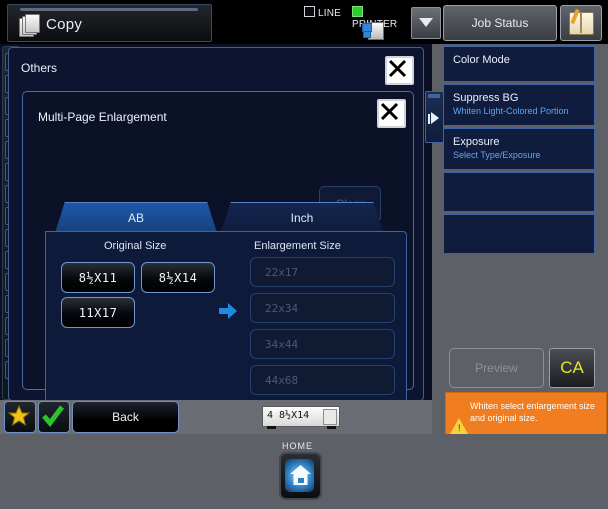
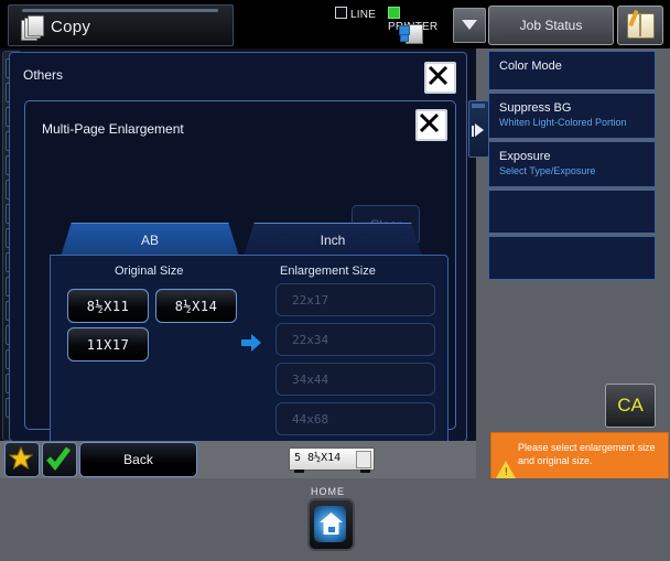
  Copy
  LINE
  Job Status
  Others
  Multi-Page Enlargement
  AB
  Inch
  Original Size
  Enlargement Size
  8½X11
  8½X14
  11X17
  22x17
  22x34
  34x44
  44x68
  Back
- 4 8½X14
+ 5 8½X14
  Color Mode
  Suppress BG
  Whiten Light-Colored Portion
  Exposure
  Select Type/Exposure
- Preview
  CA
  !
- Whiten select enlargement size and original size.
+ Please select enlargement size and original size.
  HOME
